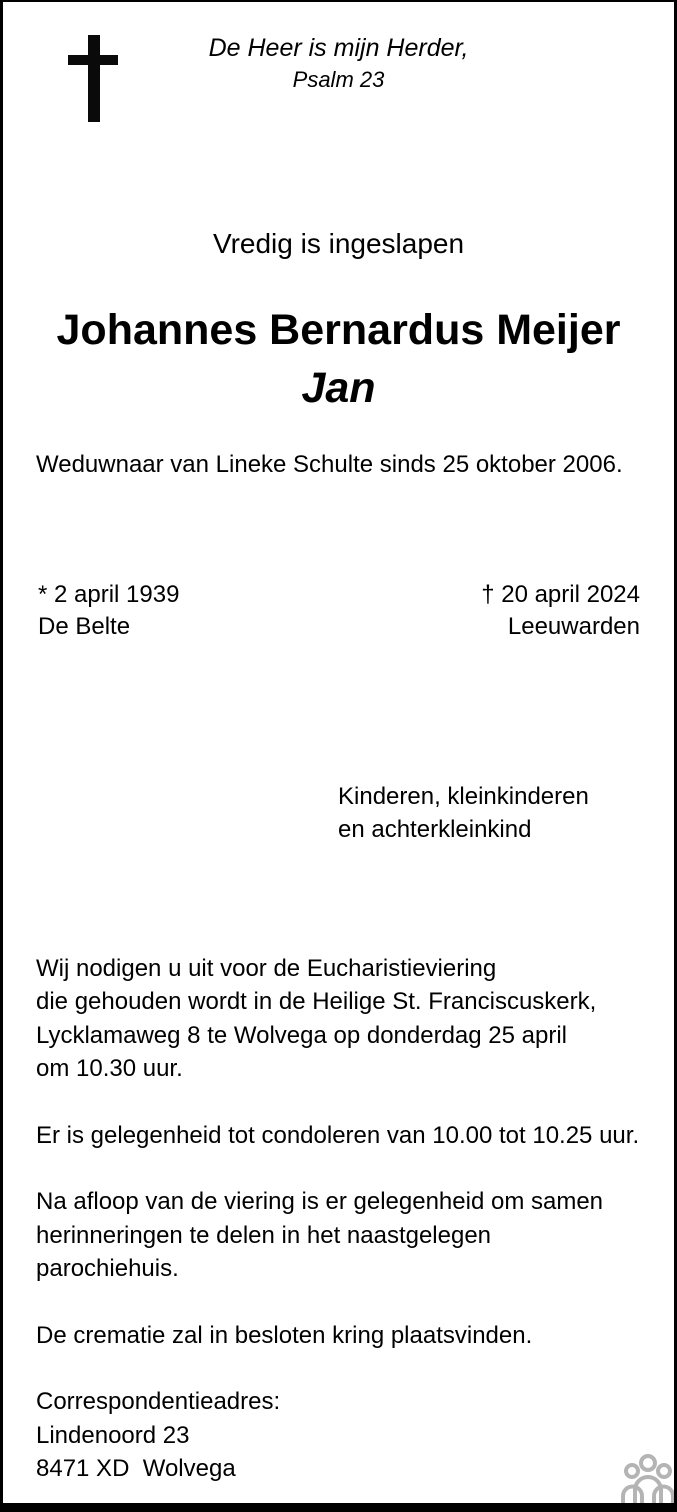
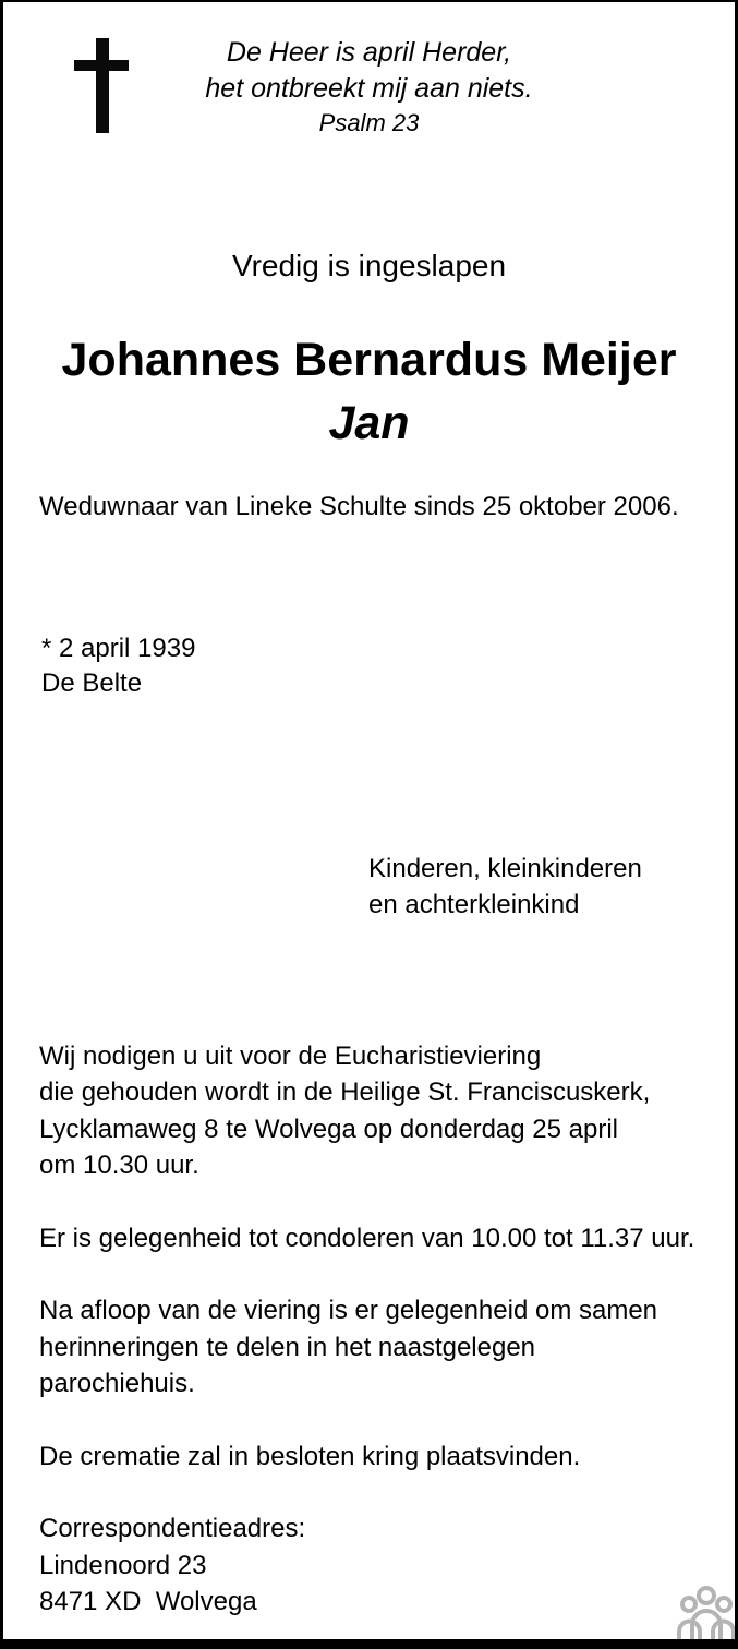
- De Heer is mijn Herder,
+ De Heer is april Herder,
+ het ontbreekt mij aan niets.
  Psalm 23
  Vredig is ingeslapen
  Johannes Bernardus Meijer
  Jan
  Weduwnaar van Lineke Schulte sinds 25 oktober 2006.
  * 2 april 1939
  De Belte
- † 20 april 2024
- Leeuwarden
  Kinderen, kleinkinderen
  en achterkleinkind
  Wij nodigen u uit voor de Eucharistieviering
  die gehouden wordt in de Heilige St. Franciscuskerk,
  Lycklamaweg 8 te Wolvega op donderdag 25 april
  om 10.30 uur.
- Er is gelegenheid tot condoleren van 10.00 tot 10.25 uur.
+ Er is gelegenheid tot condoleren van 10.00 tot 11.37 uur.
  Na afloop van de viering is er gelegenheid om samen
  herinneringen te delen in het naastgelegen
  parochiehuis.
  De crematie zal in besloten kring plaatsvinden.
  Correspondentieadres:
  Lindenoord 23
  8471 XD Wolvega
